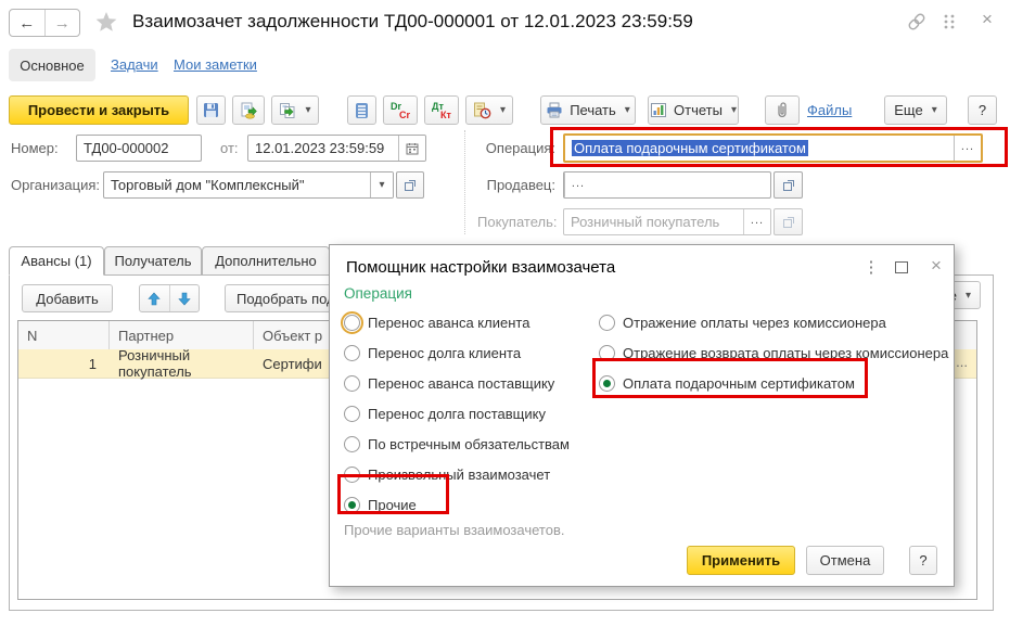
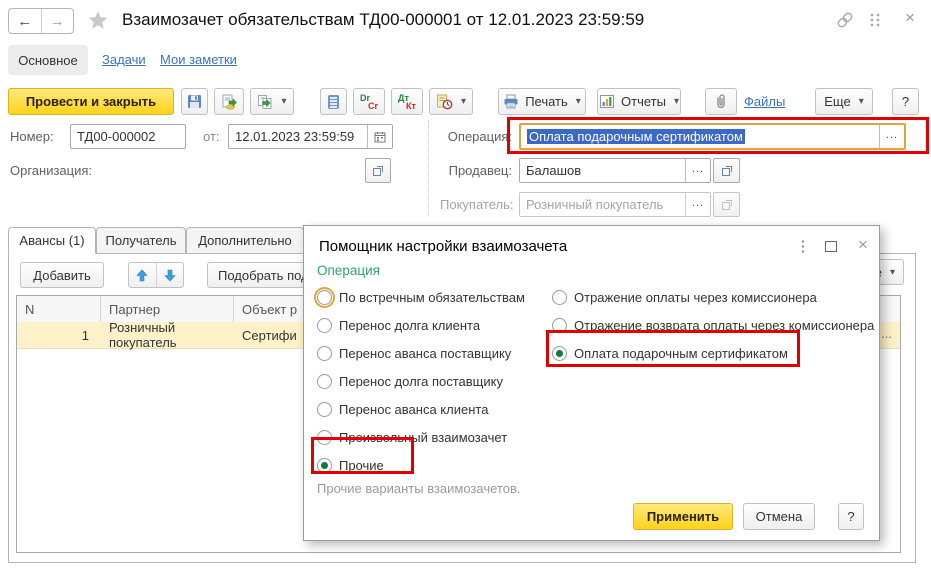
- Взаимозачет задолженности ТД00-000001 от 12.01.2023 23:59:59
+ Взаимозачет обязательствам ТД00-000001 от 12.01.2023 23:59:59
  Основное
  Задачи
  Мои заметки
  Провести и закрыть
  Dr
  Cr
  Дт
  Кт
  Печать
  Отчеты
  Файлы
  Еще
  ?
  Номер:
  ТД00-000002
  от:
  12.01.2023 23:59:59
  Организация:
- Торговый дом "Комплексный"
  Операция:
  Оплата подарочным сертификатом
  Продавец:
+ Балашов
  Покупатель:
  Розничный покупатель
  Авансы (1)
  Получатель
  Дополнительно
  Добавить
  Подобрать по
  N
  Партнер
  Объект р
  1
  Розничный покупатель
  Сертифи
  ...
  Помощник настройки взаимозачета
  Операция
- Перенос аванса клиента
+ По встречным обязательствам
  Перенос долга клиента
  Перенос аванса поставщику
  Перенос долга поставщику
- По встречным обязательствам
+ Перенос аванса клиента
  Произвольный взаимозачет
  Прочие
  Отражение оплаты через комиссионера
  Отражение возврата оплаты через комиссионера
  Оплата подарочным сертификатом
  Прочие варианты взаимозачетов.
  Применить
  Отмена
  ?
